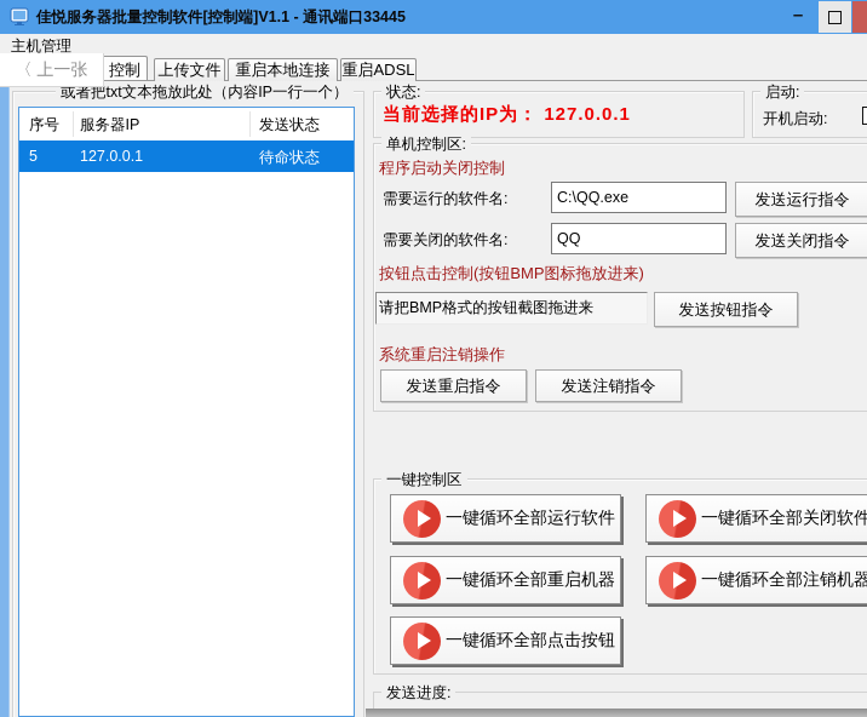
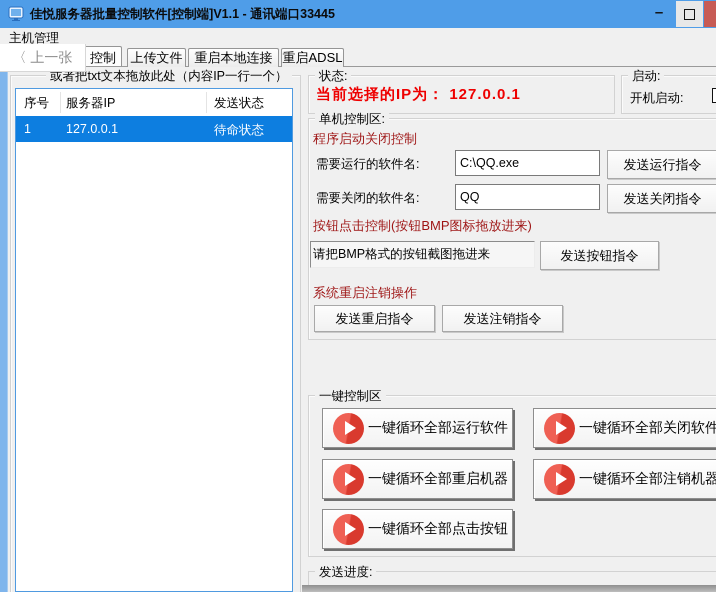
  佳悦服务器批量控制软件[控制端]V1.1 - 通讯端口33445
  –
  主机管理
  控制
  上传文件
  重启本地连接
  重启ADSL
  〈 上一张
  或者把txt文本拖放此处（内容IP一行一个）
  序号
  服务器IP
  发送状态
- 5
+ 1
  127.0.0.1
  待命状态
  状态:
  当前选择的IP为： 127.0.0.1
  启动:
  开机启动:
  单机控制区:
  程序启动关闭控制
  需要运行的软件名:
  C:\QQ.exe
  发送运行指令
  需要关闭的软件名:
  QQ
  发送关闭指令
  按钮点击控制(按钮BMP图标拖放进来)
  请把BMP格式的按钮截图拖进来
  发送按钮指令
  系统重启注销操作
  发送重启指令
  发送注销指令
  一键控制区
  一键循环全部运行软件
  一键循环全部关闭软件
  一键循环全部重启机器
  一键循环全部注销机器
  一键循环全部点击按钮
  发送进度:
